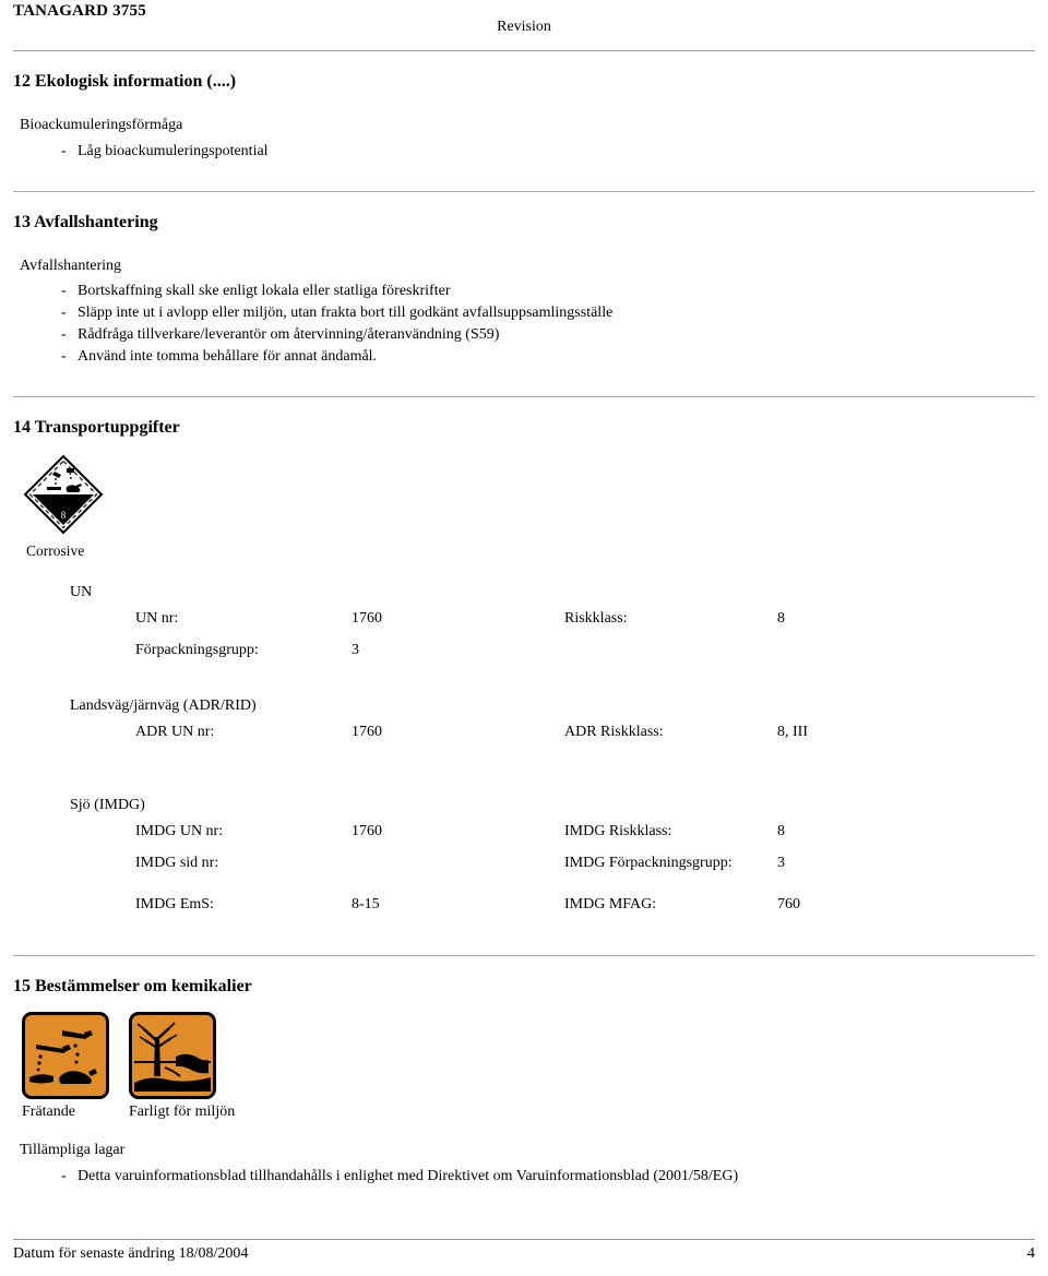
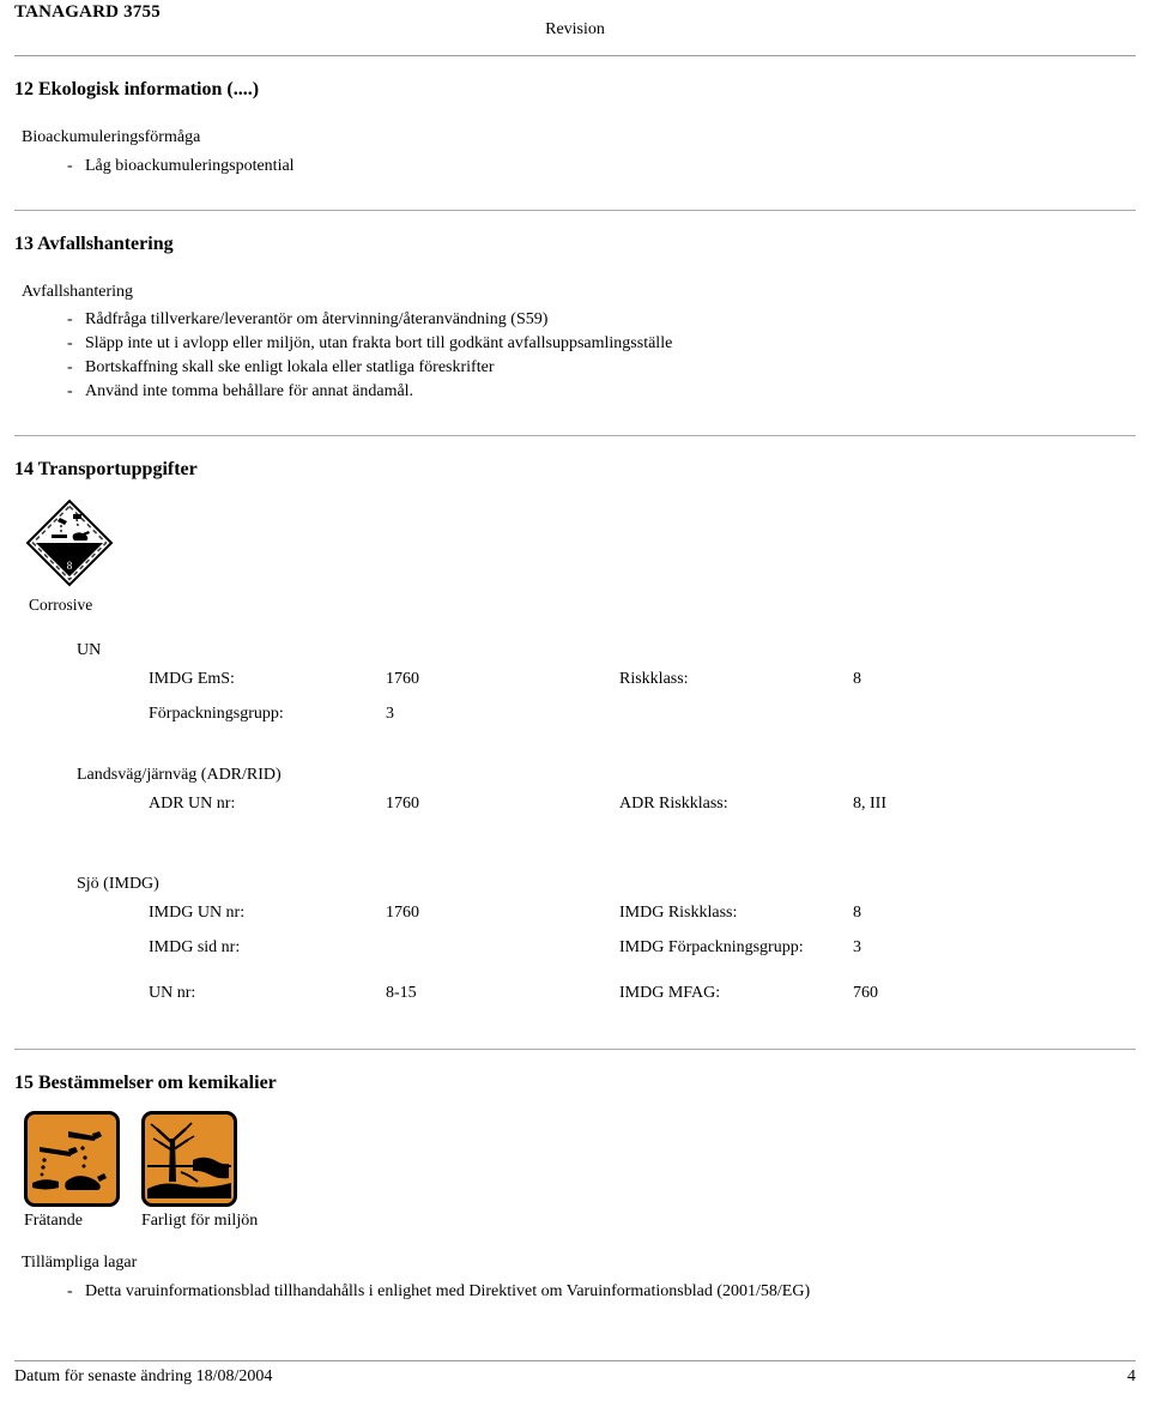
  TANAGARD 3755
  Revision
  12 Ekologisk information (....)
  Bioackumuleringsförmåga
  Låg bioackumuleringspotential
  13 Avfallshantering
  Avfallshantering
- Bortskaffning skall ske enligt lokala eller statliga föreskrifter
+ Rådfråga tillverkare/leverantör om återvinning/återanvändning (S59)
  Släpp inte ut i avlopp eller miljön, utan frakta bort till godkänt avfallsuppsamlingsställe
- Rådfråga tillverkare/leverantör om återvinning/återanvändning (S59)
+ Bortskaffning skall ske enligt lokala eller statliga föreskrifter
  Använd inte tomma behållare för annat ändamål.
  14 Transportuppgifter
  8
  Corrosive
  UN
- UN nr:
+ IMDG EmS:
  1760
  Riskklass:
  8
  Förpackningsgrupp:
  3
  Landsväg/järnväg (ADR/RID)
  ADR UN nr:
  1760
  ADR Riskklass:
  8, III
  Sjö (IMDG)
  IMDG UN nr:
  1760
  IMDG Riskklass:
  8
  IMDG sid nr:
  IMDG Förpackningsgrupp:
  3
- IMDG EmS:
+ UN nr:
  8-15
  IMDG MFAG:
  760
  15 Bestämmelser om kemikalier
  Frätande
  Farligt för miljön
  Tillämpliga lagar
  Detta varuinformationsblad tillhandahålls i enlighet med Direktivet om Varuinformationsblad (2001/58/EG)
  Datum för senaste ändring 18/08/2004
  4
